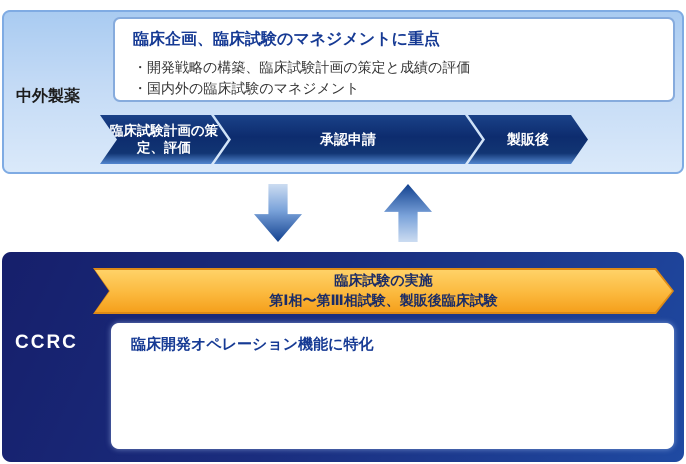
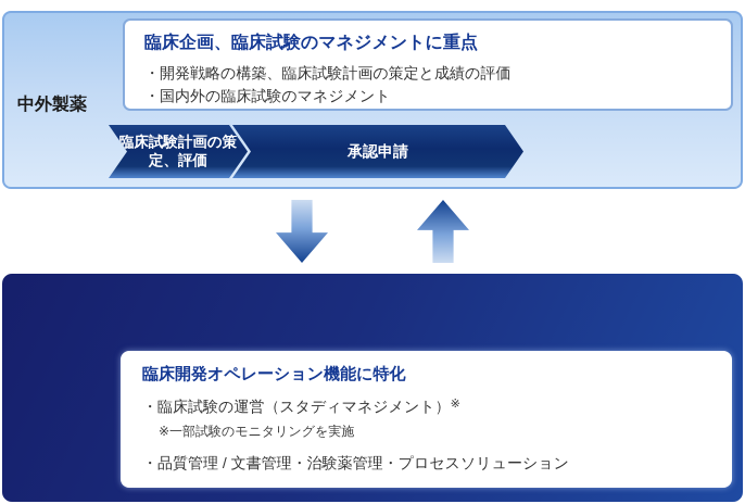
  中外製薬
  臨床企画、臨床試験のマネジメントに重点
  ・開発戦略の構築、臨床試験計画の策定と成績の評価
  ・国内外の臨床試験のマネジメント
  臨床試験計画の策定、評価
  承認申請
- 製販後
- CCRC
- 臨床試験の実施
- 第Ⅰ相〜第Ⅲ相試験、製販後臨床試験
  臨床開発オペレーション機能に特化
+ ・臨床試験の運営（スタディマネジメント）※
+ ※一部試験のモニタリングを実施
+ ・品質管理 / 文書管理・治験薬管理・プロセスソリューション
